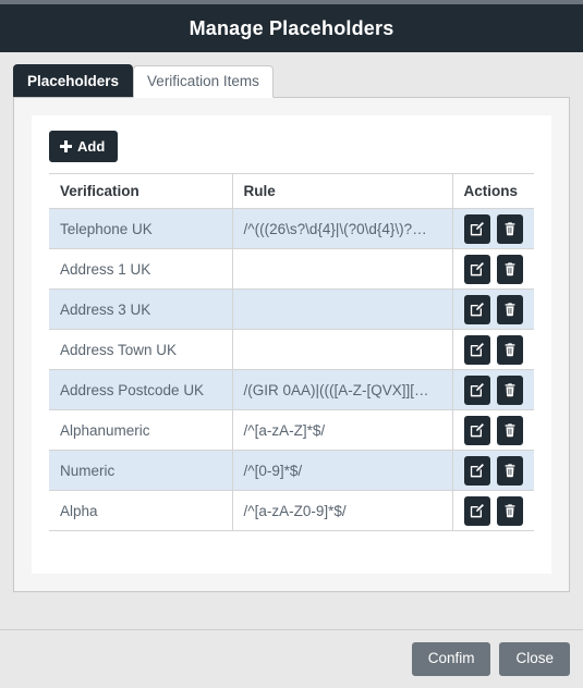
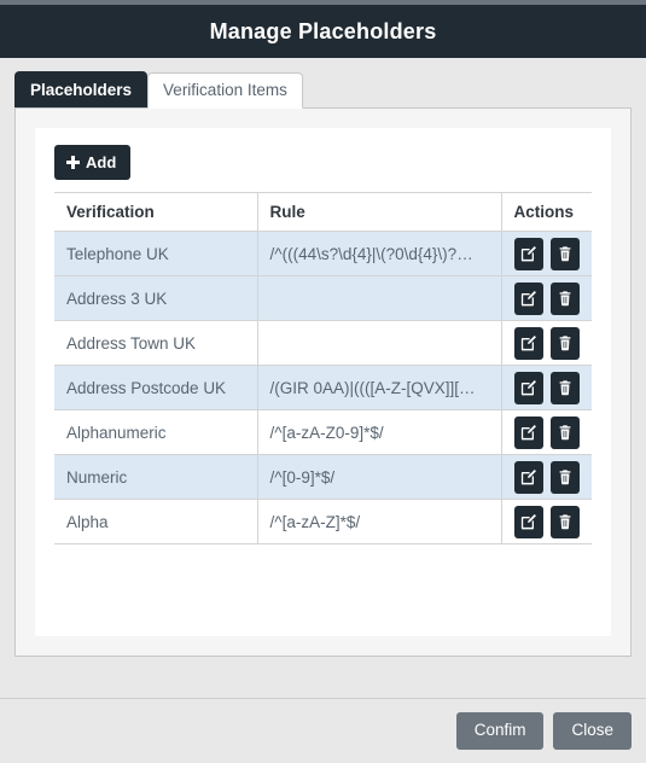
  Manage Placeholders
  Placeholders
  Verification Items
  Add
  Verification	Rule	Actions
- Telephone UK	/^(((26\s?\d{4}|\(?0\d{4}\)?…
+ Telephone UK	/^(((44\s?\d{4}|\(?0\d{4}\)?…
- Address 1 UK
  Address 3 UK
  Address Town UK
  Address Postcode UK	/(GIR 0AA)|((([A-Z-[QVX]][…
- Alphanumeric	/^[a-zA-Z]*$/
+ Alphanumeric	/^[a-zA-Z0-9]*$/
  Numeric	/^[0-9]*$/
- Alpha	/^[a-zA-Z0-9]*$/
+ Alpha	/^[a-zA-Z]*$/
  Confim
  Close
